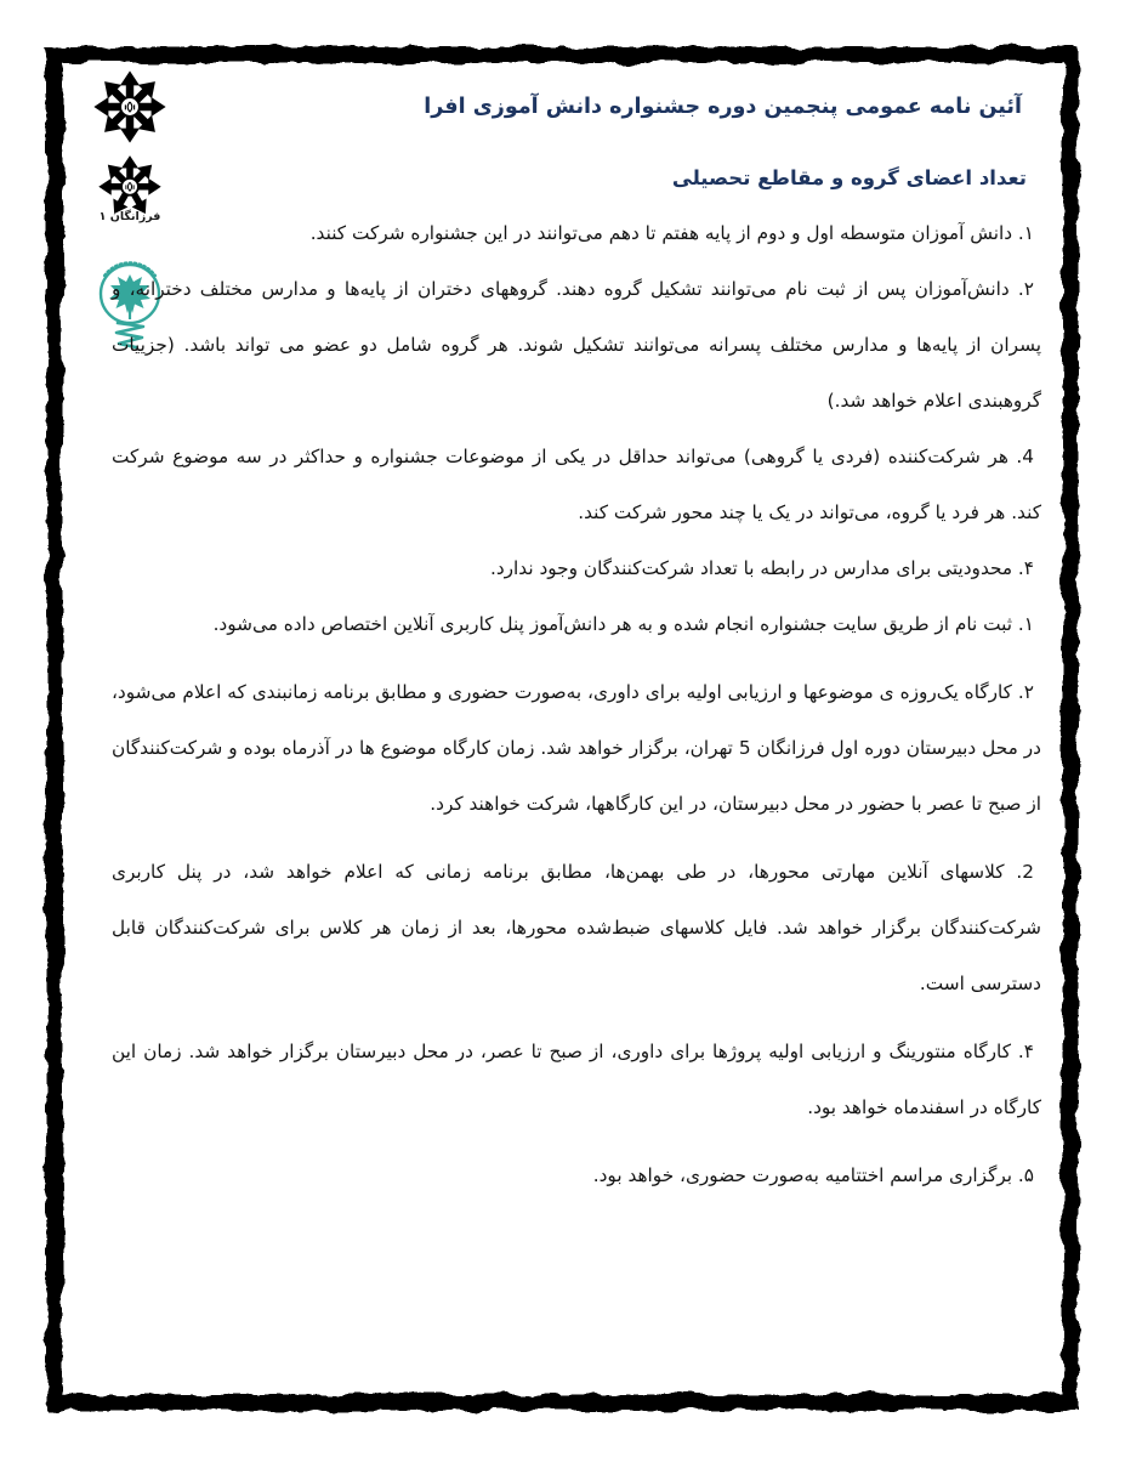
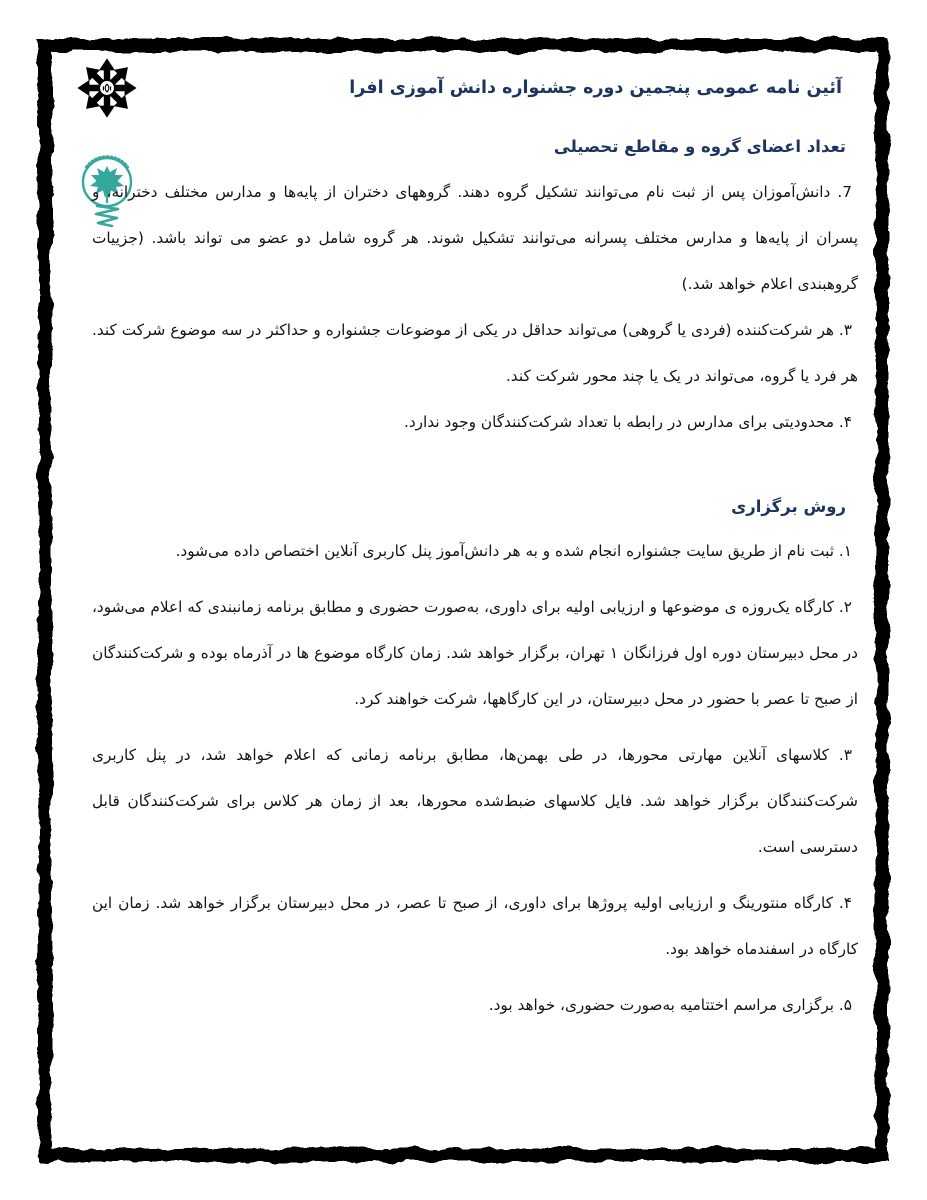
- فرزانگان ۱
  آئین نامه عمومی پنجمین دوره جشنواره دانش آموزی افرا
  تعداد اعضای گروه و مقاطع تحصیلی
- ۱. دانش آموزان متوسطه اول و دوم از پایه هفتم تا دهم می‌توانند در این جشنواره شرکت کنند.
- ۲. دانش‌آموزان پس از ثبت نام می‌توانند تشکیل گروه دهند. گروههای دختران از پایه‌ها و مدارس مختلف دخترانه، و پسران از پایه‌ها و مدارس مختلف پسرانه می‌توانند تشکیل شوند. هر گروه شامل دو عضو می تواند باشد. (جزییات گروهبندی اعلام خواهد شد.)
+ 7. دانش‌آموزان پس از ثبت نام می‌توانند تشکیل گروه دهند. گروههای دختران از پایه‌ها و مدارس مختلف دخترانه، و پسران از پایه‌ها و مدارس مختلف پسرانه می‌توانند تشکیل شوند. هر گروه شامل دو عضو می تواند باشد. (جزییات گروهبندی اعلام خواهد شد.)
- 4. هر شرکت‌کننده (فردی یا گروهی) می‌تواند حداقل در یکی از موضوعات جشنواره و حداکثر در سه موضوع شرکت کند. هر فرد یا گروه، می‌تواند در یک یا چند محور شرکت کند.
+ ۳. هر شرکت‌کننده (فردی یا گروهی) می‌تواند حداقل در یکی از موضوعات جشنواره و حداکثر در سه موضوع شرکت کند. هر فرد یا گروه، می‌تواند در یک یا چند محور شرکت کند.
  ۴. محدودیتی برای مدارس در رابطه با تعداد شرکت‌کنندگان وجود ندارد.
+ روش برگزاری
  ۱. ثبت نام از طریق سایت جشنواره انجام شده و به هر دانش‌آموز پنل کاربری آنلاین اختصاص داده می‌شود.
- ۲. کارگاه یک‌روزه ی موضوعها و ارزیابی اولیه برای داوری، به‌صورت حضوری و مطابق برنامه زمانبندی که اعلام می‌شود، در محل دبیرستان دوره اول فرزانگان 5 تهران، برگزار خواهد شد. زمان کارگاه موضوع ها در آذرماه بوده و شرکت‌کنندگان از صبح تا عصر با حضور در محل دبیرستان، در این کارگاهها، شرکت خواهند کرد.
+ ۲. کارگاه یک‌روزه ی موضوعها و ارزیابی اولیه برای داوری، به‌صورت حضوری و مطابق برنامه زمانبندی که اعلام می‌شود، در محل دبیرستان دوره اول فرزانگان ۱ تهران، برگزار خواهد شد. زمان کارگاه موضوع ها در آذرماه بوده و شرکت‌کنندگان از صبح تا عصر با حضور در محل دبیرستان، در این کارگاهها، شرکت خواهند کرد.
- 2. کلاسهای آنلاین مهارتی محورها، در طی بهمن‌ها، مطابق برنامه زمانی که اعلام خواهد شد، در پنل کاربری شرکت‌کنندگان برگزار خواهد شد. فایل کلاسهای ضبط‌شده محورها، بعد از زمان هر کلاس برای شرکت‌کنندگان قابل دسترسی است.
+ ۳. کلاسهای آنلاین مهارتی محورها، در طی بهمن‌ها، مطابق برنامه زمانی که اعلام خواهد شد، در پنل کاربری شرکت‌کنندگان برگزار خواهد شد. فایل کلاسهای ضبط‌شده محورها، بعد از زمان هر کلاس برای شرکت‌کنندگان قابل دسترسی است.
  ۴. کارگاه منتورینگ و ارزیابی اولیه پروژها برای داوری، از صبح تا عصر، در محل دبیرستان برگزار خواهد شد. زمان این کارگاه در اسفندماه خواهد بود.
  ۵. برگزاری مراسم اختتامیه به‌صورت حضوری، خواهد بود.
